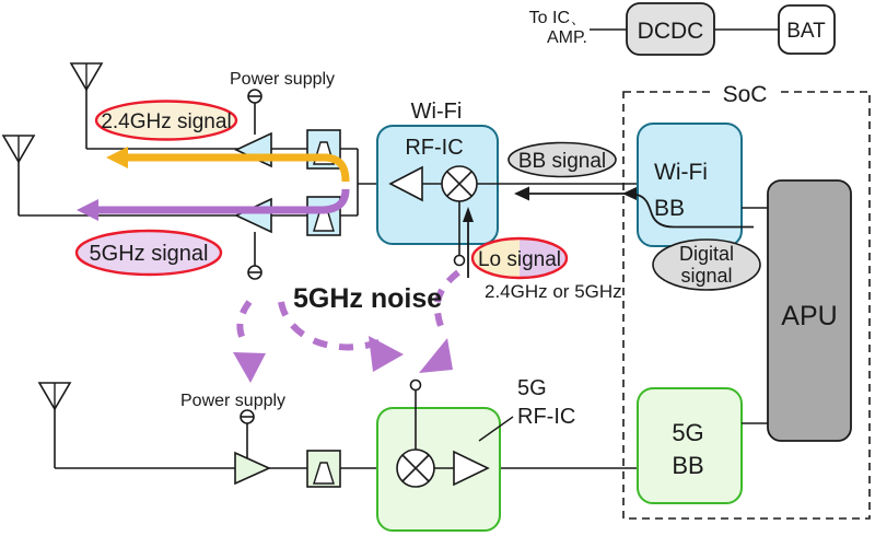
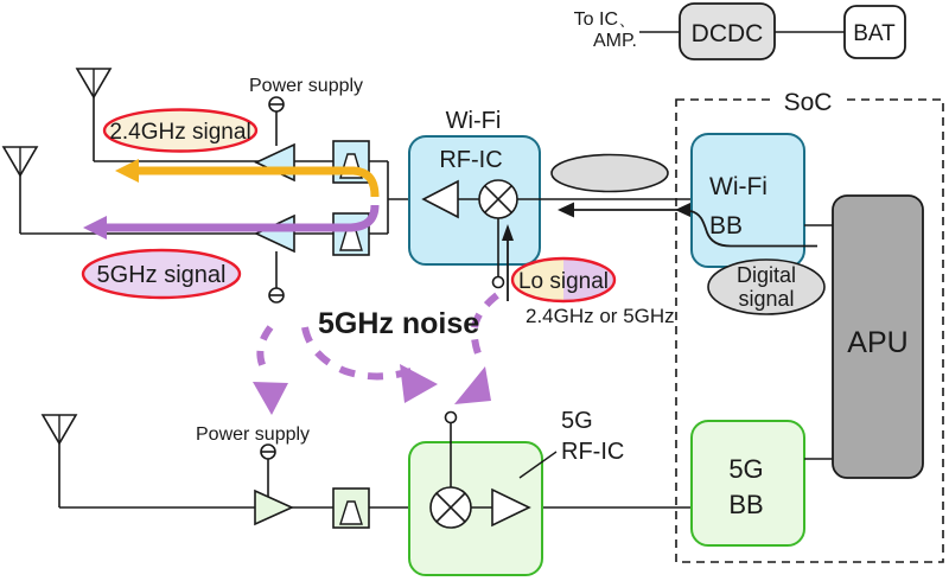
  SoC
  To IC、
  AMP.
  DCDC
  BAT
  Wi-Fi
  RF-IC
  Wi-Fi
  BB
  APU
  5G
  BB
  5G
  RF-IC
  Power supply
  Power supply
- BB signal
  Digital
  signal
  2.4GHz signal
  5GHz signal
  Lo signal
  2.4GHz or 5GHz
  5GHz noise
